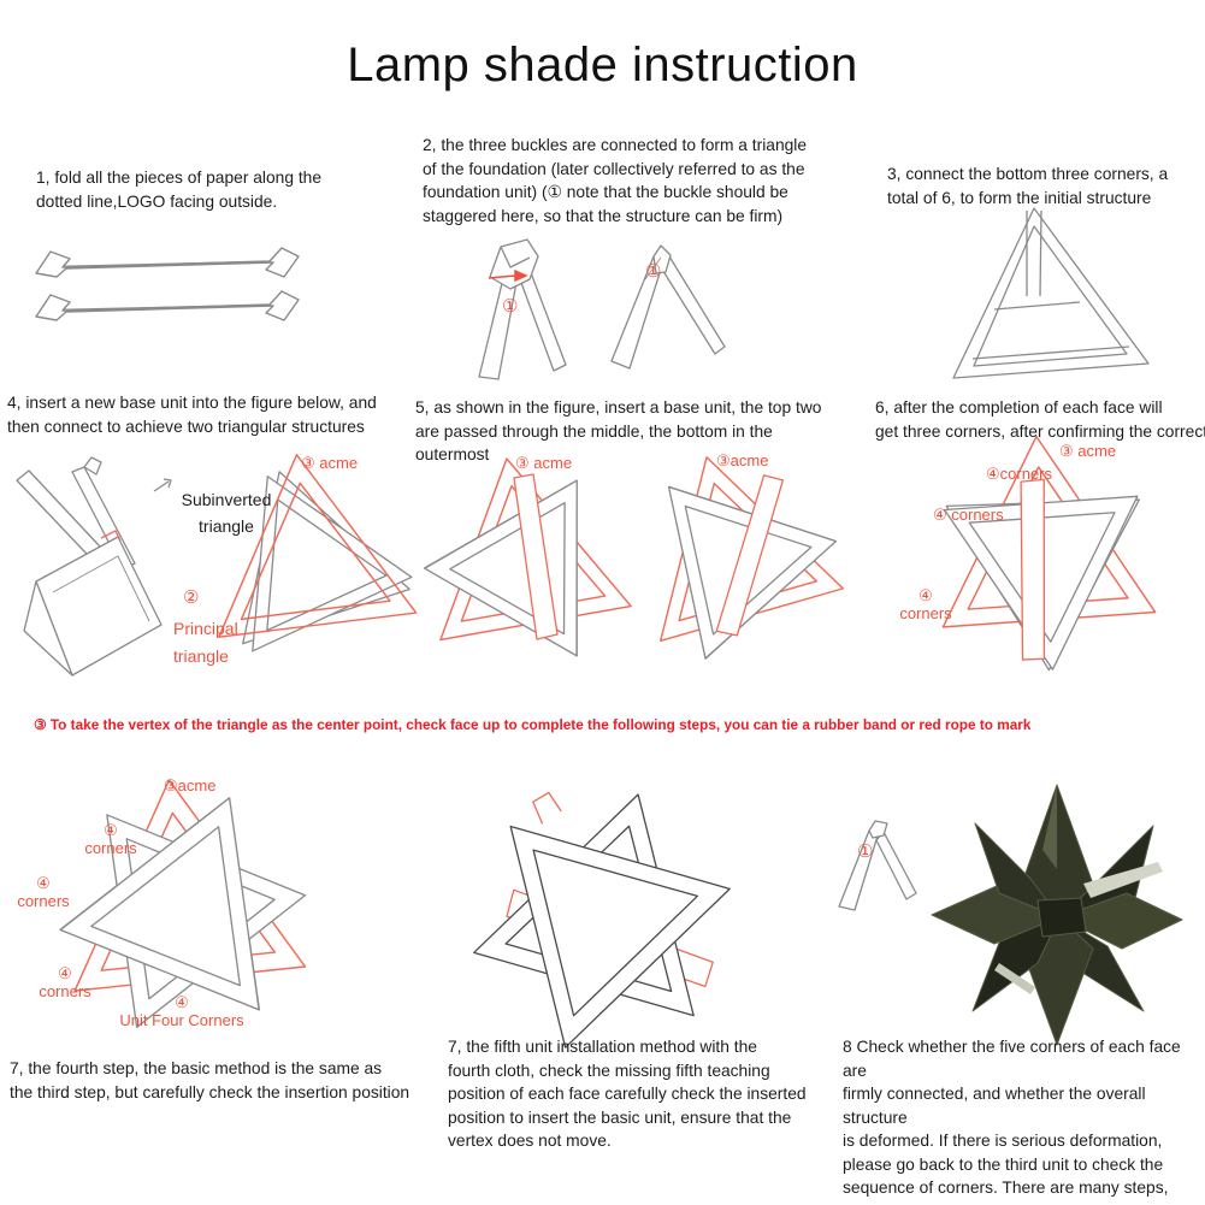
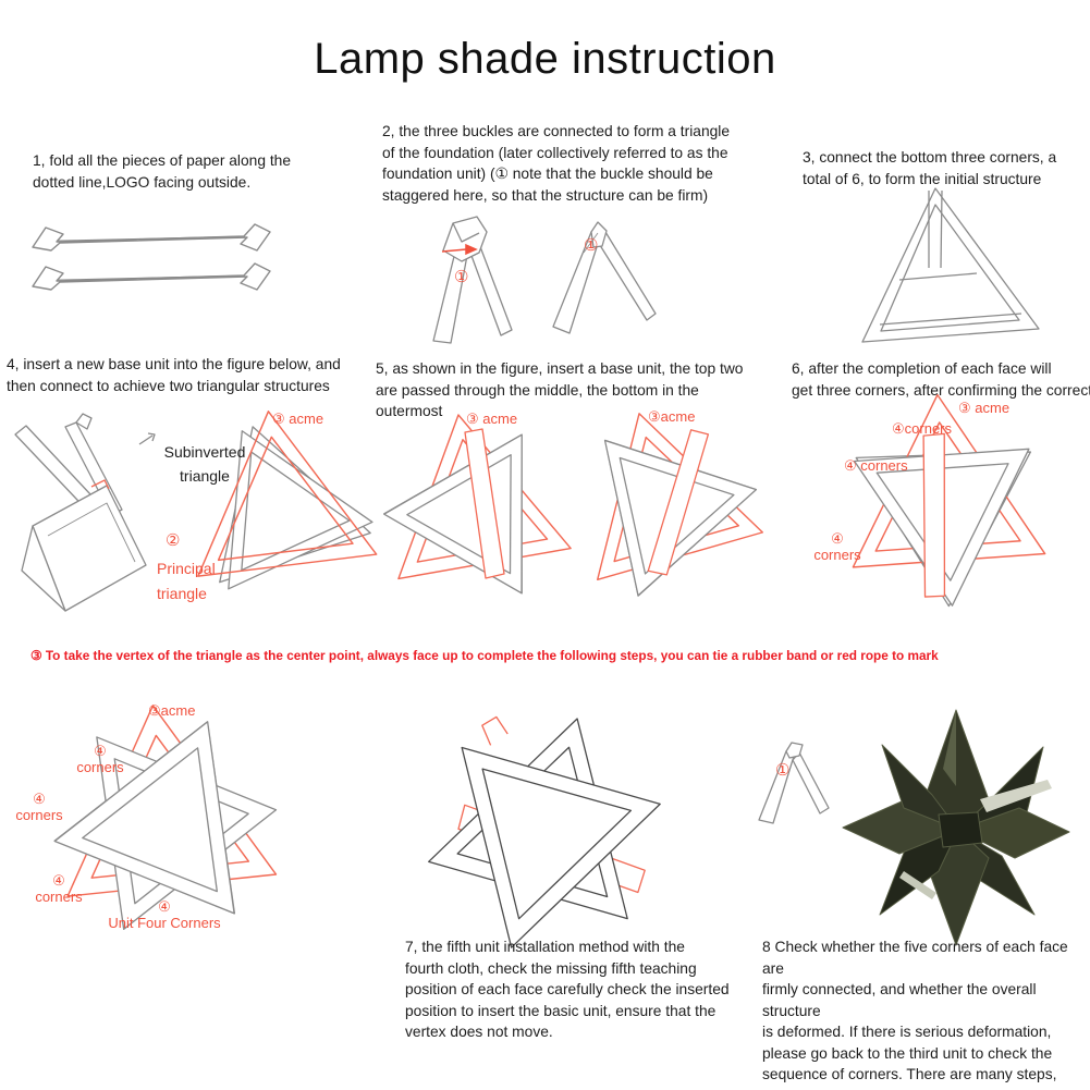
  Lamp shade instruction
  1, fold all the pieces of paper along the
  dotted line,LOGO facing outside.
  2, the three buckles are connected to form a triangle
  of the foundation (later collectively referred to as the
  foundation unit) (① note that the buckle should be
  staggered here, so that the structure can be firm)
  3, connect the bottom three corners, a
  total of 6, to form the initial structure
  4, insert a new base unit into the figure below, and
  then connect to achieve two triangular structures
  5, as shown in the figure, insert a base unit, the top two
  are passed through the middle, the bottom in the outermost
  6, after the completion of each face will
  get three corners, after confirming the correc
- 7, the fourth step, the basic method is the same as
- the third step, but carefully check the insertion position
  7, the fifth unit installation method with the
  fourth cloth, check the missing fifth teaching
  position of each face carefully check the inserted
  position to insert the basic unit, ensure that the
  vertex does not move.
  8 Check whether the five corners of each face are
  firmly connected, and whether the overall structure
  is deformed. If there is serious deformation,
  please go back to the third unit to check the
  sequence of corners. There are many steps,
- ③ To take the vertex of the triangle as the center point, check face up to complete the following steps, you can tie a rubber band or red rope to mark
+ ③ To take the vertex of the triangle as the center point, always face up to complete the following steps, you can tie a rubber band or red rope to mark
  ①
  ①
  ③ acme
  Subinverted
  triangle
  ②
  Principal
  triangle
  ③ acme
  ③acme
  ③ acme
  ④corners
  ④ corners
  ④
  corners
  ③acme
  ④
  corners
  ④
  corners
  ④
  corners
  ④
  Unit Four Corners
  ①
